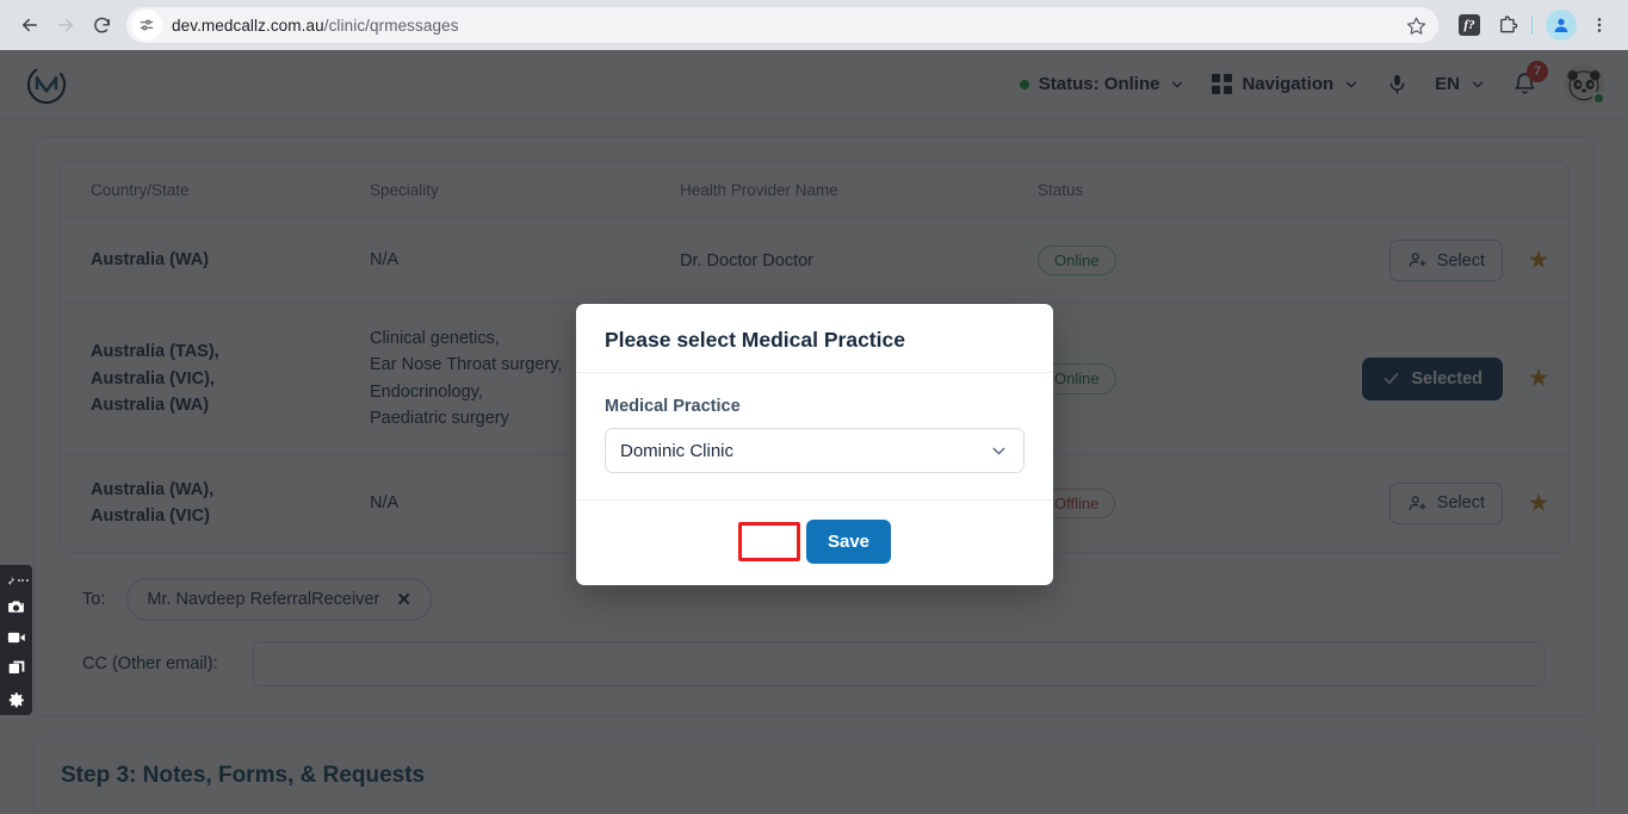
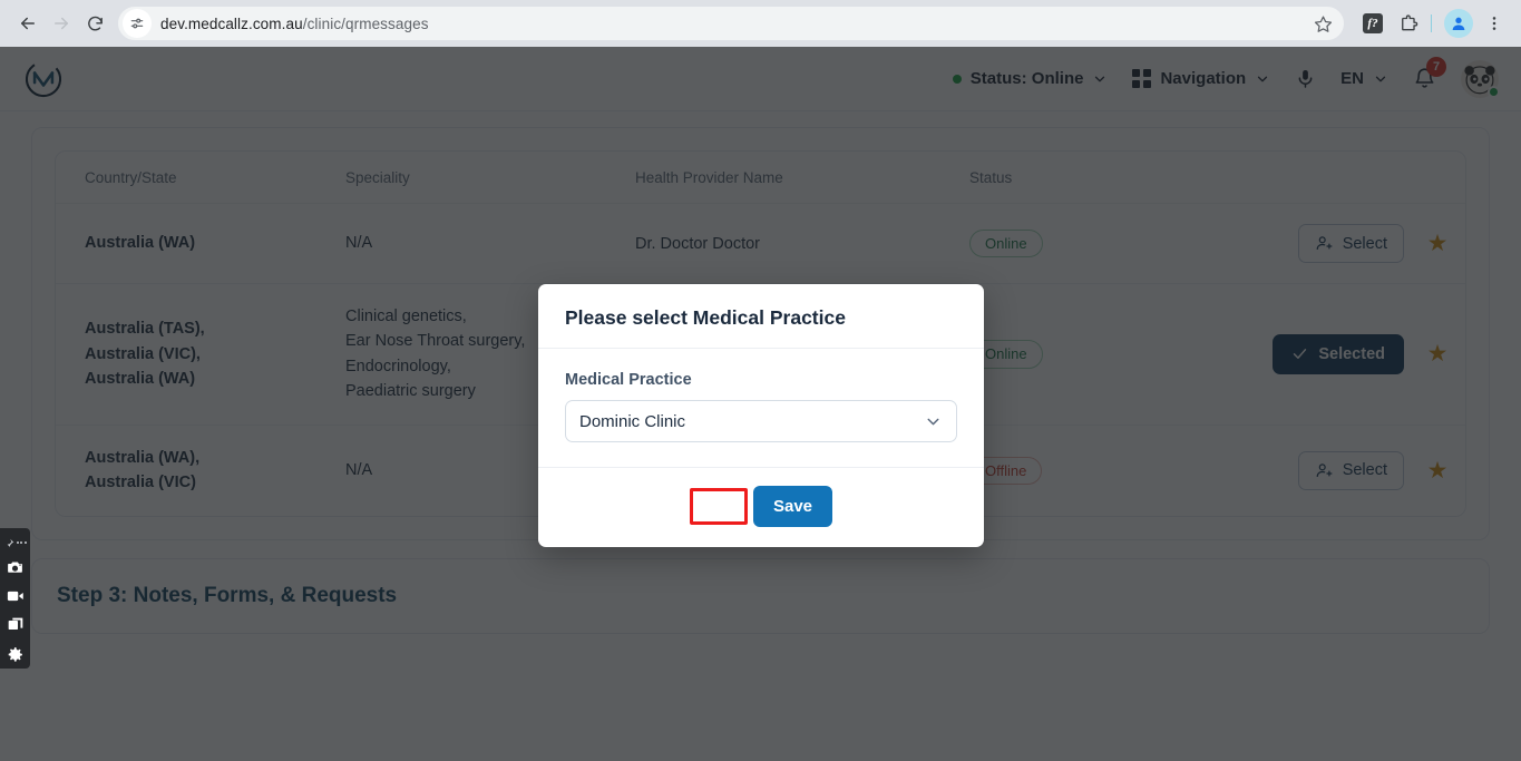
  dev.medcallz.com.au/clinic/qrmessages
  f?
  Status: Online
  Navigation
  EN
  7
  Country/State	Speciality	Health Provider Name	Status
  Australia (WA)	N/A	Dr. Doctor Doctor	Online	Select	★
  Australia (TAS),Australia (VIC),Australia (WA)	Clinical genetics,Ear Nose Throat surgery,Endocrinology,Paediatric surgery		Online	Selected	★
  Australia (WA),Australia (VIC)	N/A		Offline	Select	★
- To:
- Mr. Navdeep ReferralReceiver
- ✕
- CC (Other email):
  Step 3: Notes, Forms, & Requests
  Please select Medical Practice
  Medical Practice
  Dominic Clinic
  Save
